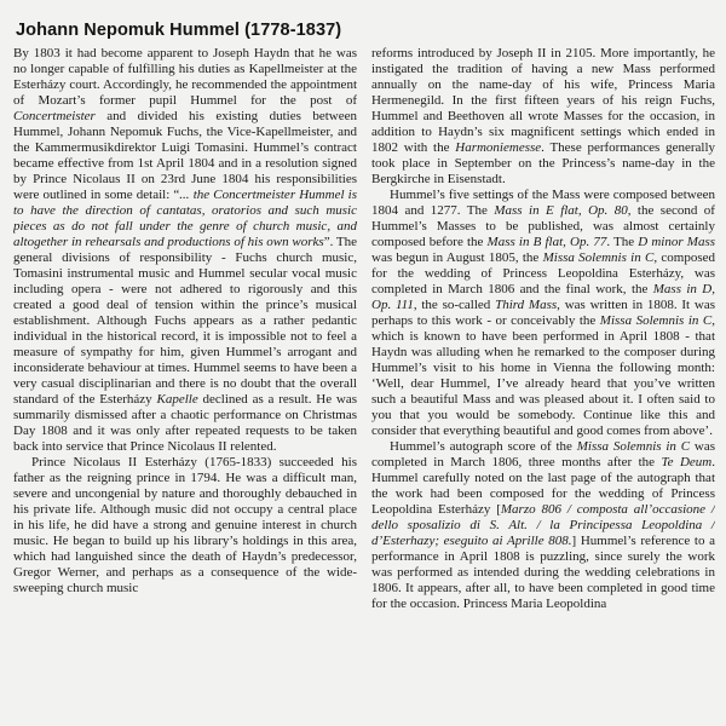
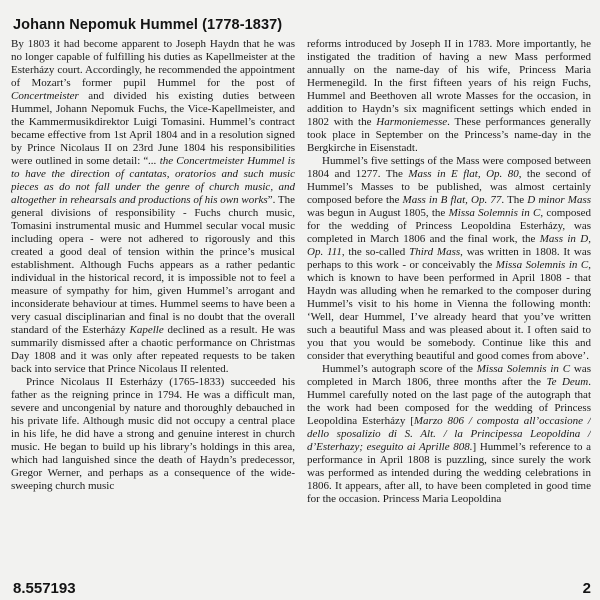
  Johann Nepomuk Hummel (1778-1837)
- By 1803 it had become apparent to Joseph Haydn that he was no longer capable of fulfilling his duties as Kapellmeister at the Esterházy court. Accordingly, he recommended the appointment of Mozart’s former pupil Hummel for the post of Concertmeister and divided his existing duties between Hummel, Johann Nepomuk Fuchs, the Vice-Kapellmeister, and the Kammermusikdirektor Luigi Tomasini. Hummel’s contract became effective from 1st April 1804 and in a resolution signed by Prince Nicolaus II on 23rd June 1804 his responsibilities were outlined in some detail: “... the Concertmeister Hummel is to have the direction of cantatas, oratorios and such music pieces as do not fall under the genre of church music, and altogether in rehearsals and productions of his own works”. The general divisions of responsibility - Fuchs church music, Tomasini instrumental music and Hummel secular vocal music including opera - were not adhered to rigorously and this created a good deal of tension within the prince’s musical establishment. Although Fuchs appears as a rather pedantic individual in the historical record, it is impossible not to feel a measure of sympathy for him, given Hummel’s arrogant and inconsiderate behaviour at times. Hummel seems to have been a very casual disciplinarian and there is no doubt that the overall standard of the Esterházy Kapelle declined as a result. He was summarily dismissed after a chaotic performance on Christmas Day 1808 and it was only after repeated requests to be taken back into service that Prince Nicolaus II relented.
+ By 1803 it had become apparent to Joseph Haydn that he was no longer capable of fulfilling his duties as Kapellmeister at the Esterházy court. Accordingly, he recommended the appointment of Mozart’s former pupil Hummel for the post of Concertmeister and divided his existing duties between Hummel, Johann Nepomuk Fuchs, the Vice-Kapellmeister, and the Kammermusikdirektor Luigi Tomasini. Hummel’s contract became effective from 1st April 1804 and in a resolution signed by Prince Nicolaus II on 23rd June 1804 his responsibilities were outlined in some detail: “... the Concertmeister Hummel is to have the direction of cantatas, oratorios and such music pieces as do not fall under the genre of church music, and altogether in rehearsals and productions of his own works”. The general divisions of responsibility - Fuchs church music, Tomasini instrumental music and Hummel secular vocal music including opera - were not adhered to rigorously and this created a good deal of tension within the prince’s musical establishment. Although Fuchs appears as a rather pedantic individual in the historical record, it is impossible not to feel a measure of sympathy for him, given Hummel’s arrogant and inconsiderate behaviour at times. Hummel seems to have been a very casual disciplinarian and final is no doubt that the overall standard of the Esterházy Kapelle declined as a result. He was summarily dismissed after a chaotic performance on Christmas Day 1808 and it was only after repeated requests to be taken back into service that Prince Nicolaus II relented.
  Prince Nicolaus II Esterházy (1765-1833) succeeded his father as the reigning prince in 1794. He was a difficult man, severe and uncongenial by nature and thoroughly debauched in his private life. Although music did not occupy a central place in his life, he did have a strong and genuine interest in church music. He began to build up his library’s holdings in this area, which had languished since the death of Haydn’s predecessor, Gregor Werner, and perhaps as a consequence of the wide-sweeping church music
- reforms introduced by Joseph II in 2105. More importantly, he instigated the tradition of having a new Mass performed annually on the name-day of his wife, Princess Maria Hermenegild. In the first fifteen years of his reign Fuchs, Hummel and Beethoven all wrote Masses for the occasion, in addition to Haydn’s six magnificent settings which ended in 1802 with the Harmoniemesse. These performances generally took place in September on the Princess’s name-day in the Bergkirche in Eisenstadt.
+ reforms introduced by Joseph II in 1783. More importantly, he instigated the tradition of having a new Mass performed annually on the name-day of his wife, Princess Maria Hermenegild. In the first fifteen years of his reign Fuchs, Hummel and Beethoven all wrote Masses for the occasion, in addition to Haydn’s six magnificent settings which ended in 1802 with the Harmoniemesse. These performances generally took place in September on the Princess’s name-day in the Bergkirche in Eisenstadt.
  Hummel’s five settings of the Mass were composed between 1804 and 1277. The Mass in E flat, Op. 80, the second of Hummel’s Masses to be published, was almost certainly composed before the Mass in B flat, Op. 77. The D minor Mass was begun in August 1805, the Missa Solemnis in C, composed for the wedding of Princess Leopoldina Esterházy, was completed in March 1806 and the final work, the Mass in D, Op. 111, the so-called Third Mass, was written in 1808. It was perhaps to this work - or conceivably the Missa Solemnis in C, which is known to have been performed in April 1808 - that Haydn was alluding when he remarked to the composer during Hummel’s visit to his home in Vienna the following month: ‘Well, dear Hummel, I’ve already heard that you’ve written such a beautiful Mass and was pleased about it. I often said to you that you would be somebody. Continue like this and consider that everything beautiful and good comes from above’.
  Hummel’s autograph score of the Missa Solemnis in C was completed in March 1806, three months after the Te Deum. Hummel carefully noted on the last page of the autograph that the work had been composed for the wedding of Princess Leopoldina Esterházy [Marzo 806 / composta all’occasione / dello sposalizio di S. Alt. / la Principessa Leopoldina / d’Esterhazy; eseguito ai Aprille 808.] Hummel’s reference to a performance in April 1808 is puzzling, since surely the work was performed as intended during the wedding celebrations in 1806. It appears, after all, to have been completed in good time for the occasion. Princess Maria Leopoldina
+ 8.557193
+ 2
